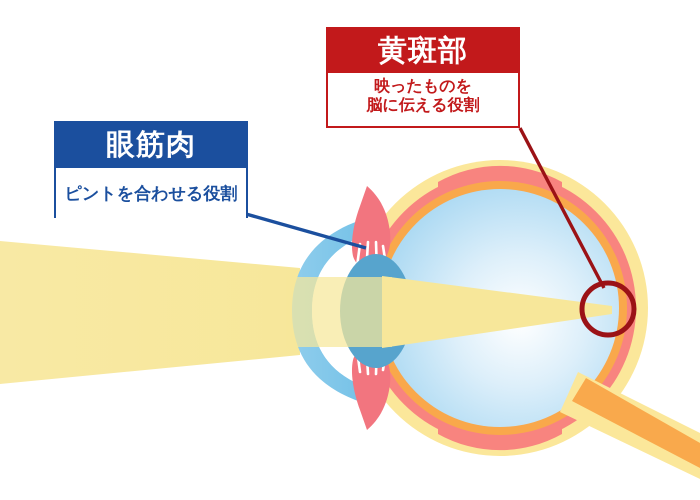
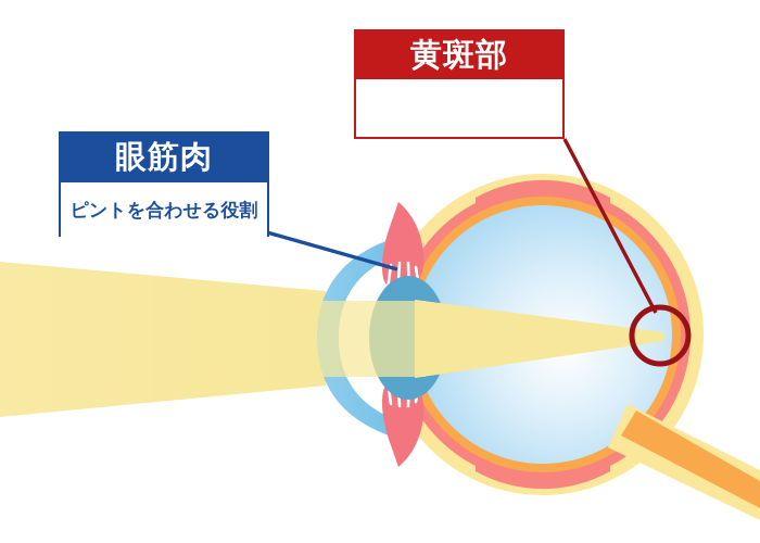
  眼筋肉
  ピントを合わせる役割
  黄斑部
- 映ったものを
- 脳に伝える役割
